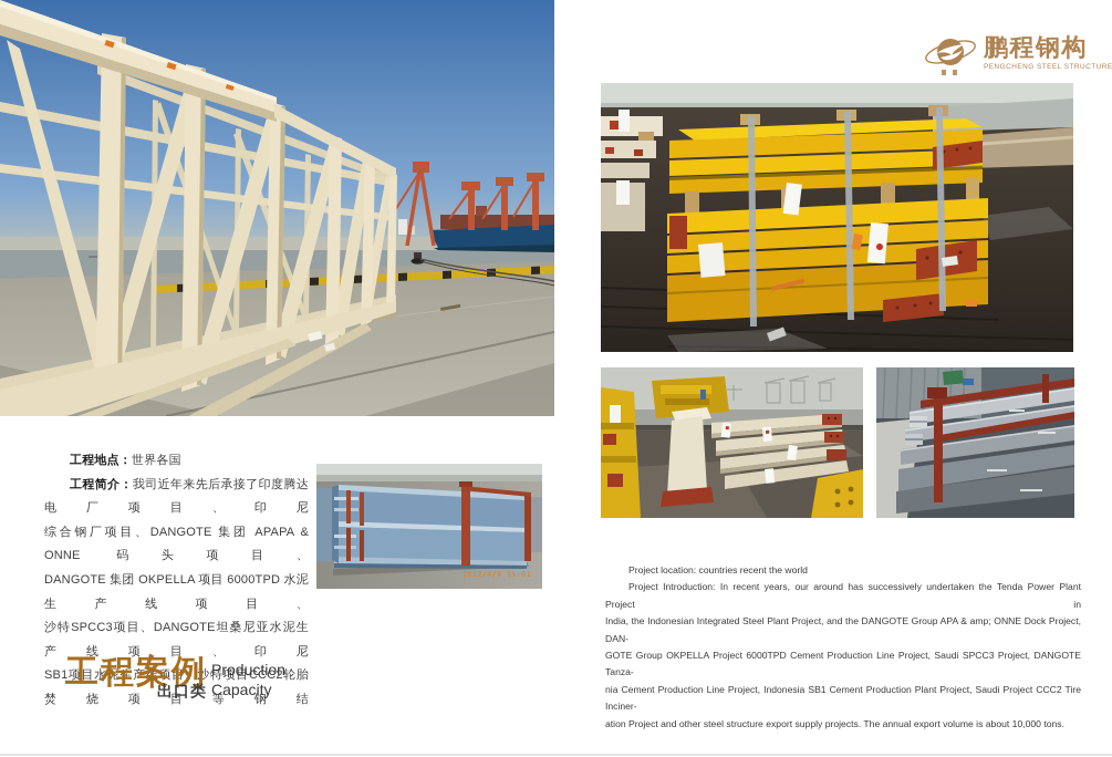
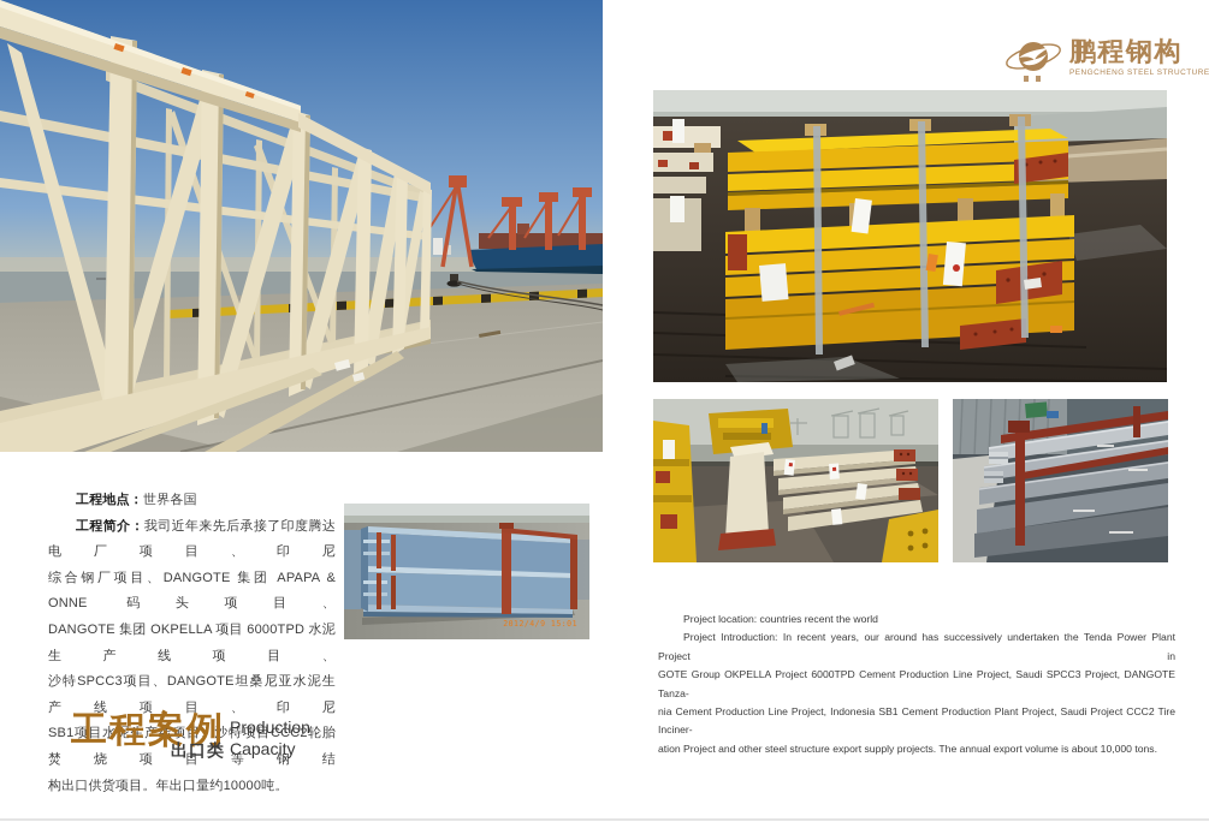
  工程地点：世界各国
  工程简介：我司近年来先后承接了印度腾达电厂项目、印尼
  综合钢厂项目、DANGOTE 集团 APAPA & ONNE 码头项目、
  DANGOTE 集团 OKPELLA 项目 6000TPD 水泥生产线项目、
  沙特SPCC3项目、DANGOTE坦桑尼亚水泥生产线项目、印尼
  SB1项目水泥生产线项目、沙特项目CCC2轮胎焚烧项目等钢结
+ 构出口供货项目。年出口量约10000吨。
  2012/4/9 15:01
  工程案例
  出口类
  Production
  Capacity
  鹏程钢构
  Project location: countries recent the world
  Project Introduction: In recent years, our around has successively undertaken the Tenda Power Plant Project in
- India, the Indonesian Integrated Steel Plant Project, and the DANGOTE Group APA & amp; ONNE Dock Project, DAN-
  GOTE Group OKPELLA Project 6000TPD Cement Production Line Project, Saudi SPCC3 Project, DANGOTE Tanza-
  nia Cement Production Line Project, Indonesia SB1 Cement Production Plant Project, Saudi Project CCC2 Tire Inciner-
  ation Project and other steel structure export supply projects. The annual export volume is about 10,000 tons.
